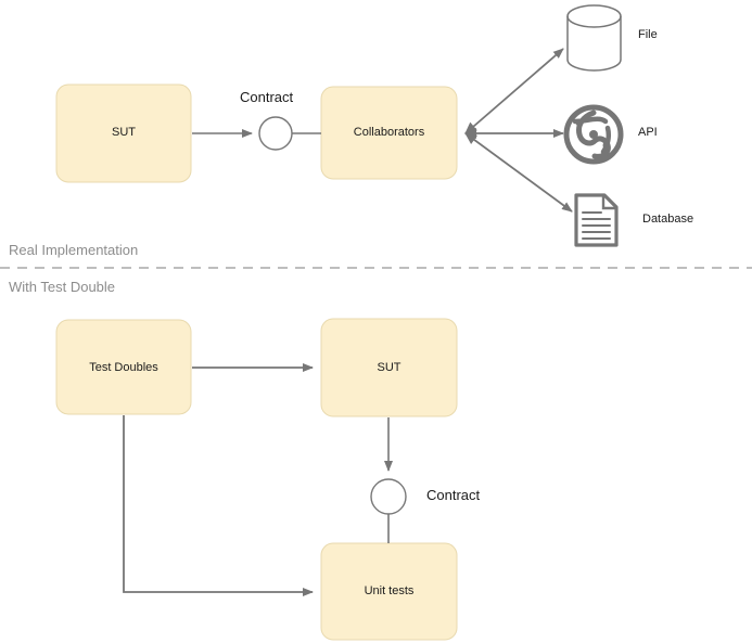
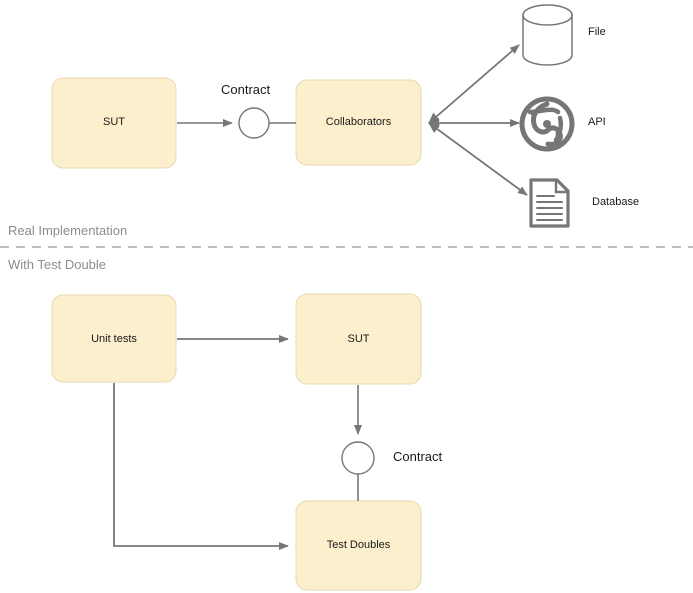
  SUT
  Collaborators
  Contract
  File
  API
  Database
  Real Implementation
  With Test Double
- Test Doubles
+ Unit tests
  SUT
- Unit tests
+ Test Doubles
  Contract
